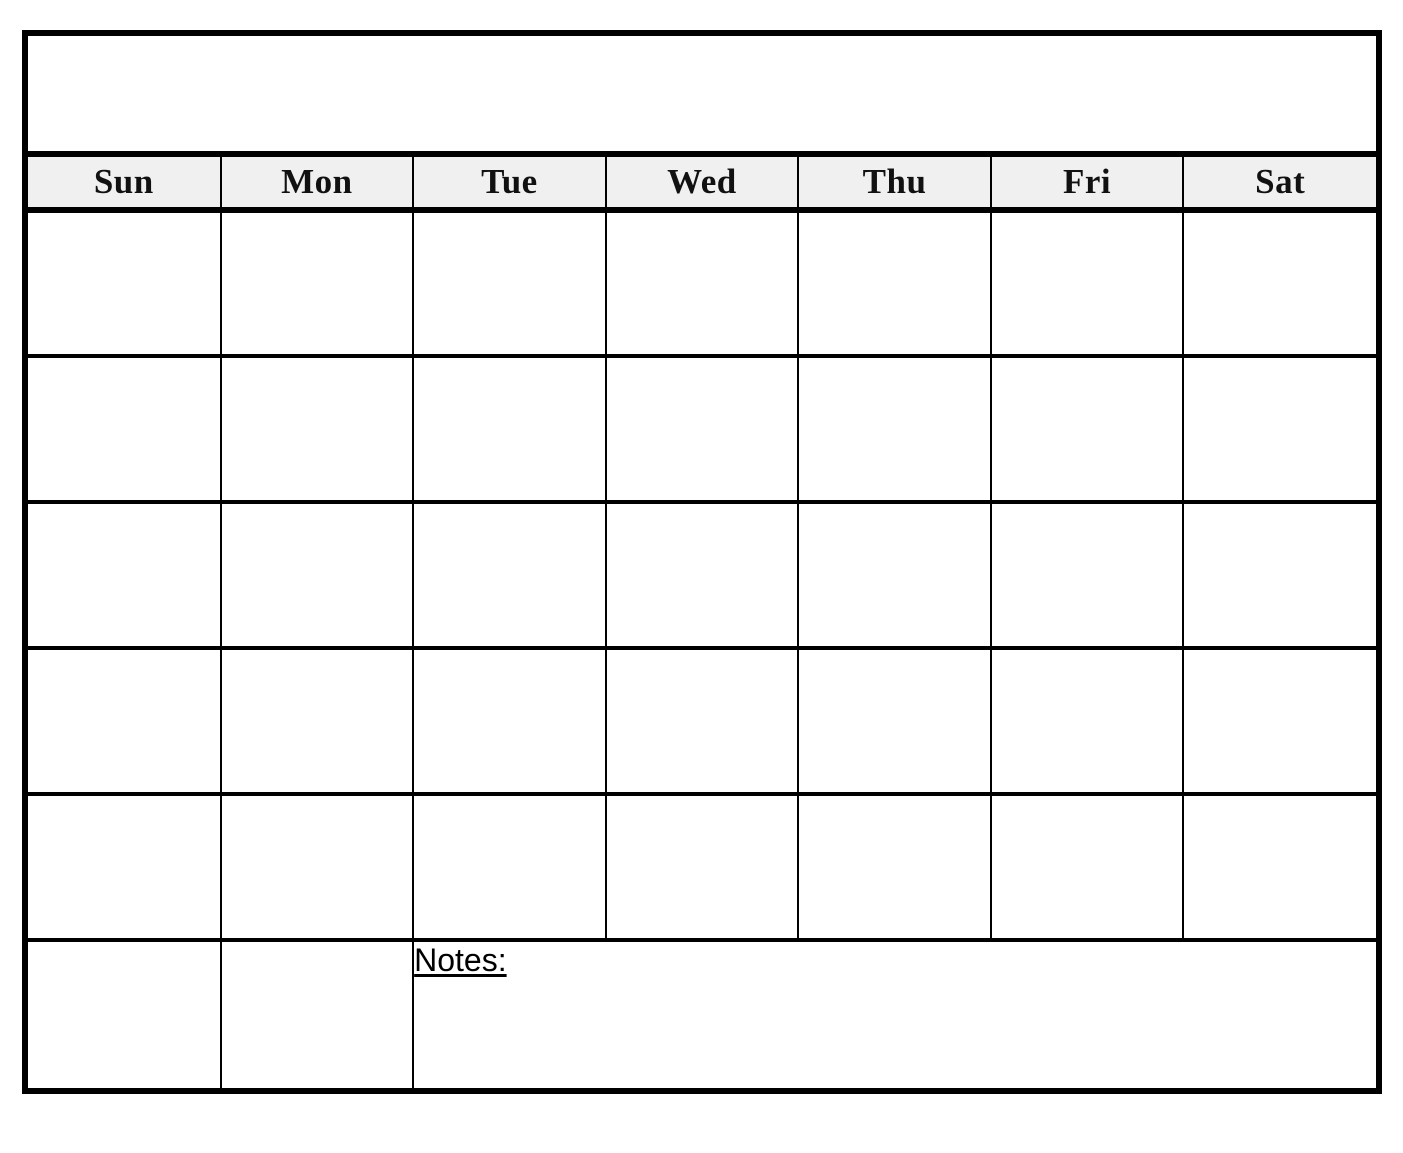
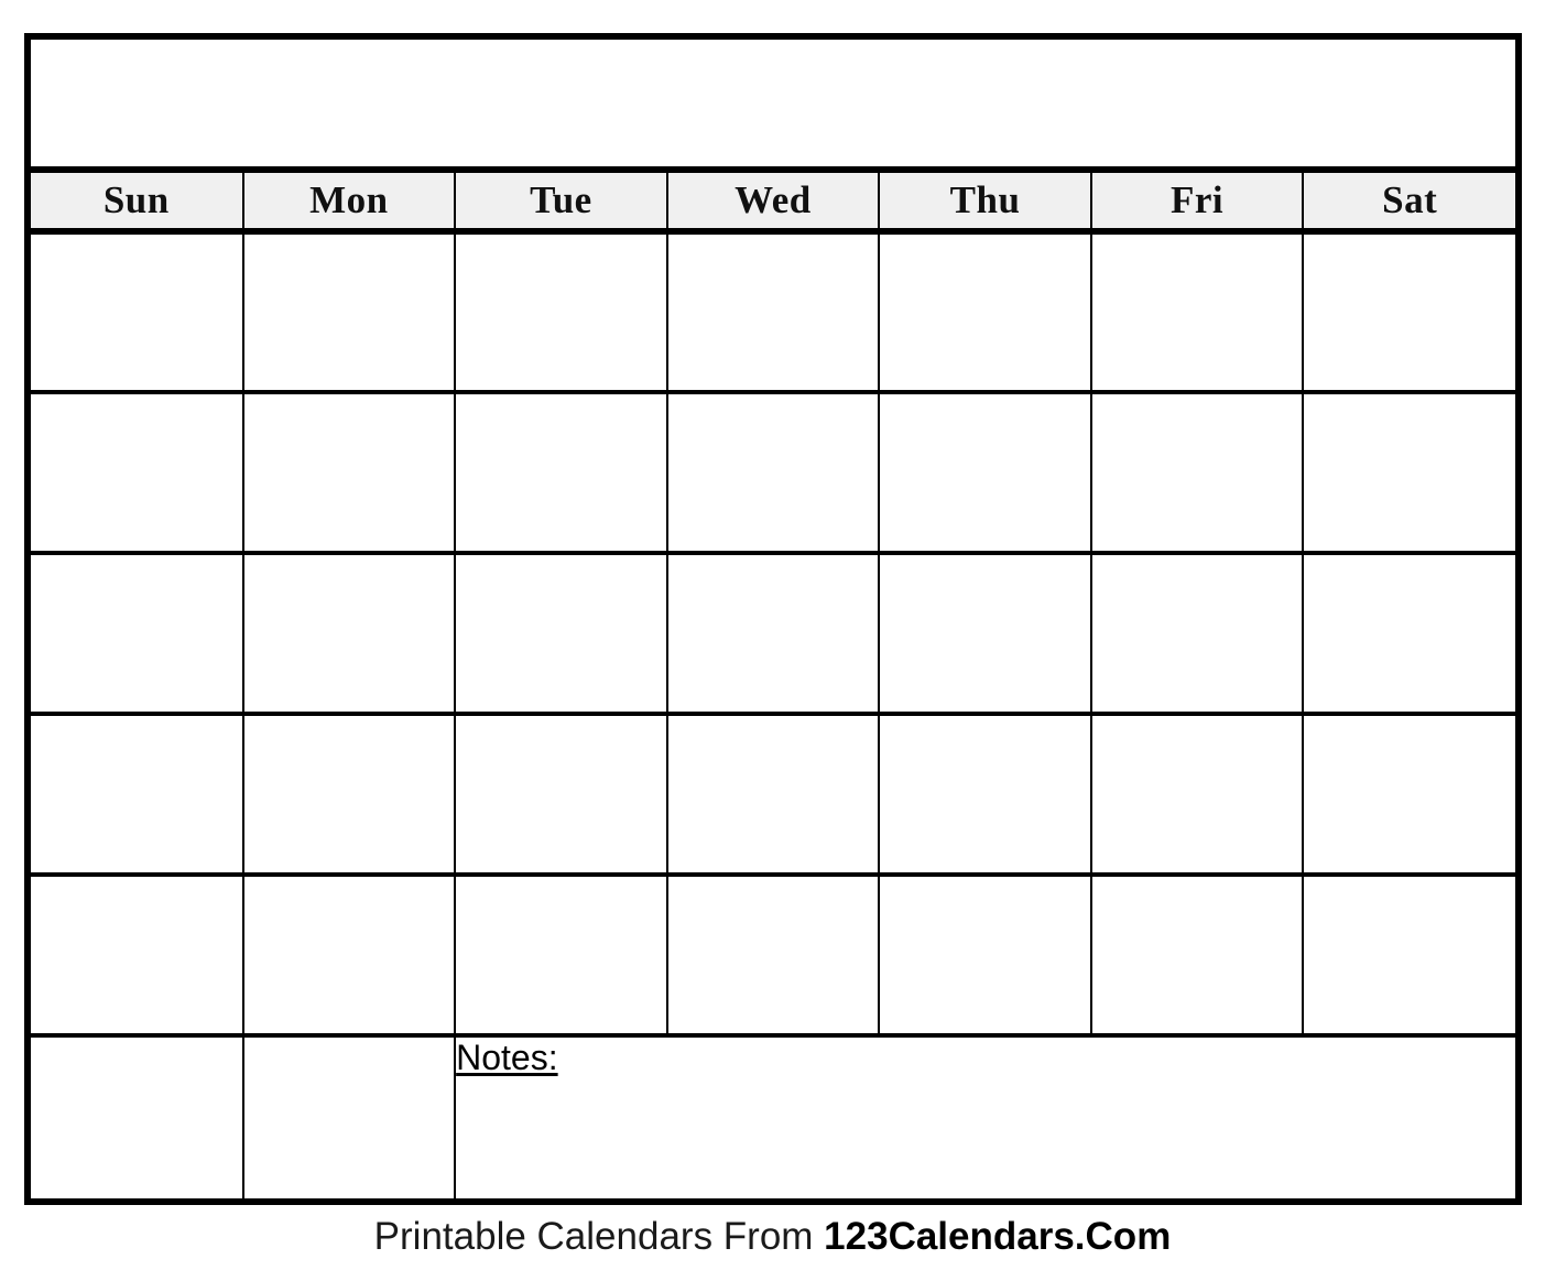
  Sun	Mon	Tue	Wed	Thu	Fri	Sat
  		Notes:
+ Printable Calendars From 123Calendars.Com
